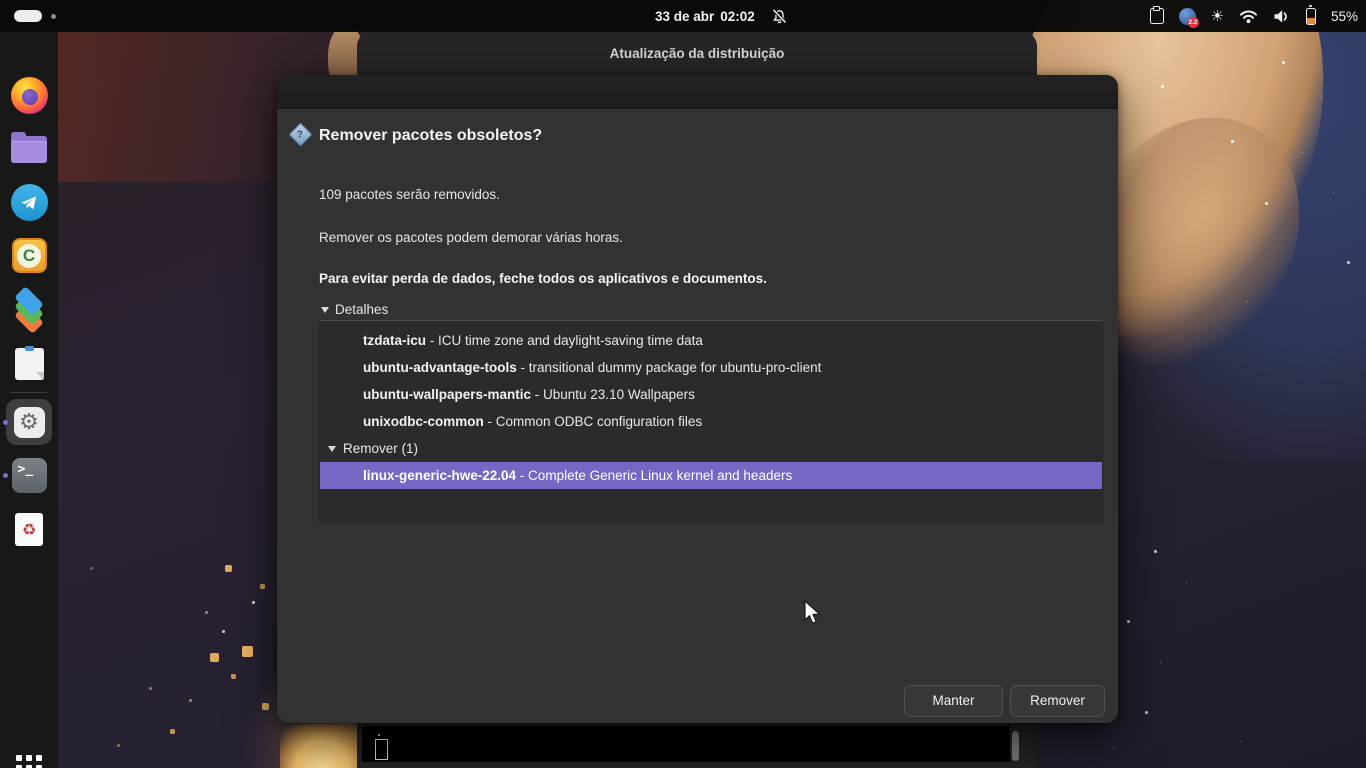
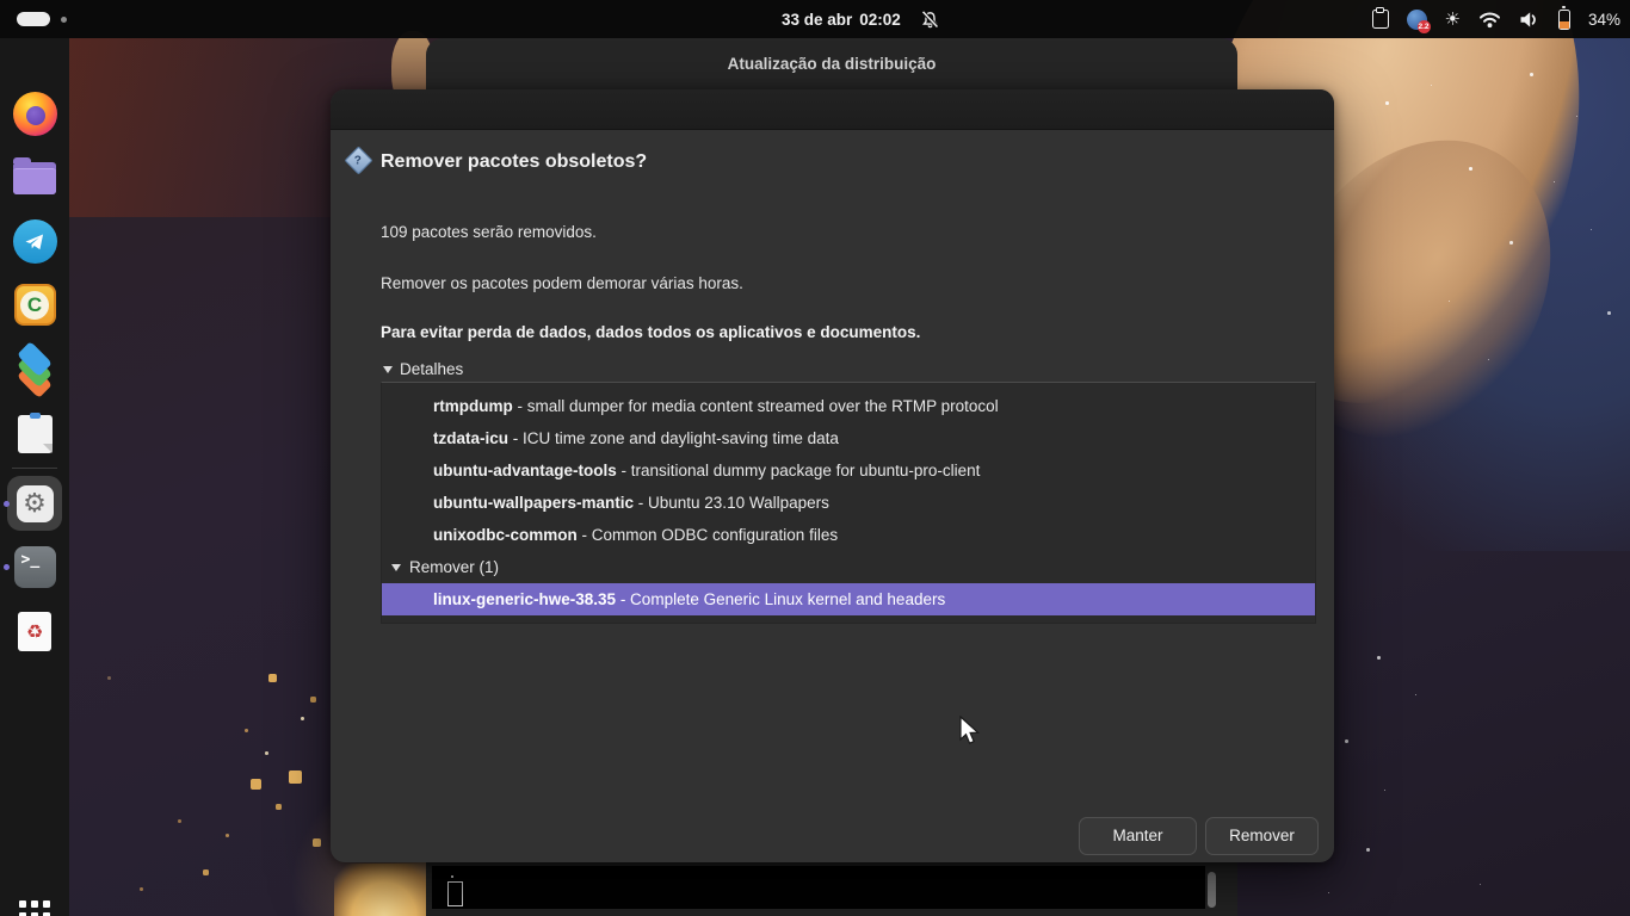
  Atualização da distribuição
  33 de abr
  02:02
  ☀
- 55%
+ 34%
  C
  ⚙
  >_
  ♻
  Remover pacotes obsoletos?
  109 pacotes serão removidos.
  Remover os pacotes podem demorar várias horas.
- Para evitar perda de dados, feche todos os aplicativos e documentos.
+ Para evitar perda de dados, dados todos os aplicativos e documentos.
  Detalhes
+ rtmpdump - small dumper for media content streamed over the RTMP protocol
  tzdata-icu - ICU time zone and daylight-saving time data
  ubuntu-advantage-tools - transitional dummy package for ubuntu-pro-client
  ubuntu-wallpapers-mantic - Ubuntu 23.10 Wallpapers
  unixodbc-common - Common ODBC configuration files
  Remover (1)
- linux-generic-hwe-22.04 - Complete Generic Linux kernel and headers
+ linux-generic-hwe-38.35 - Complete Generic Linux kernel and headers
  Manter
  Remover
